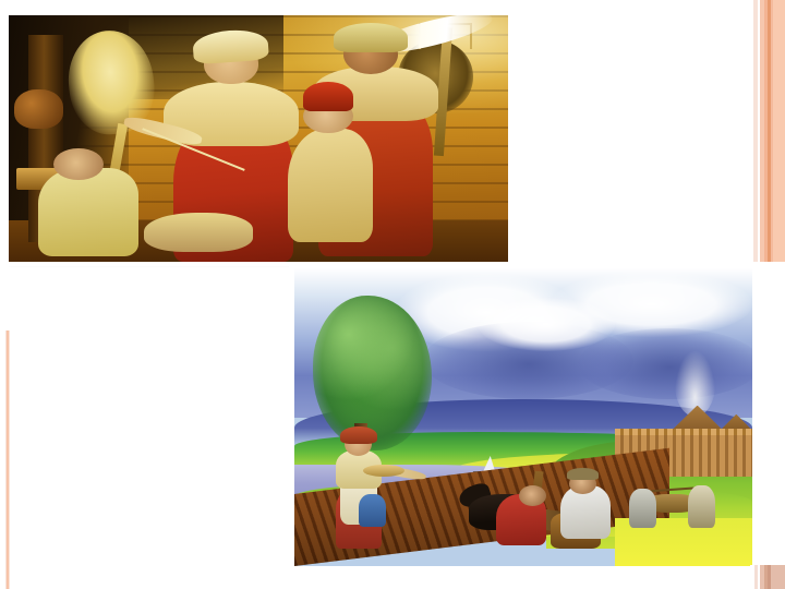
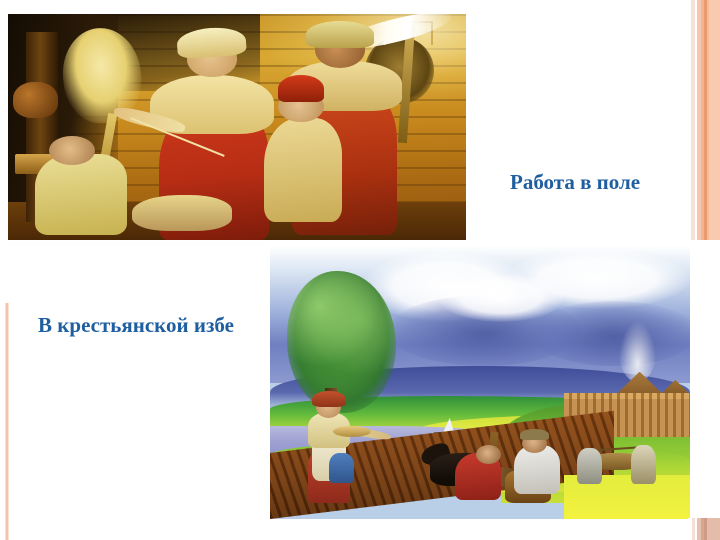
+ В крестьянской избе
+ Работа в поле
